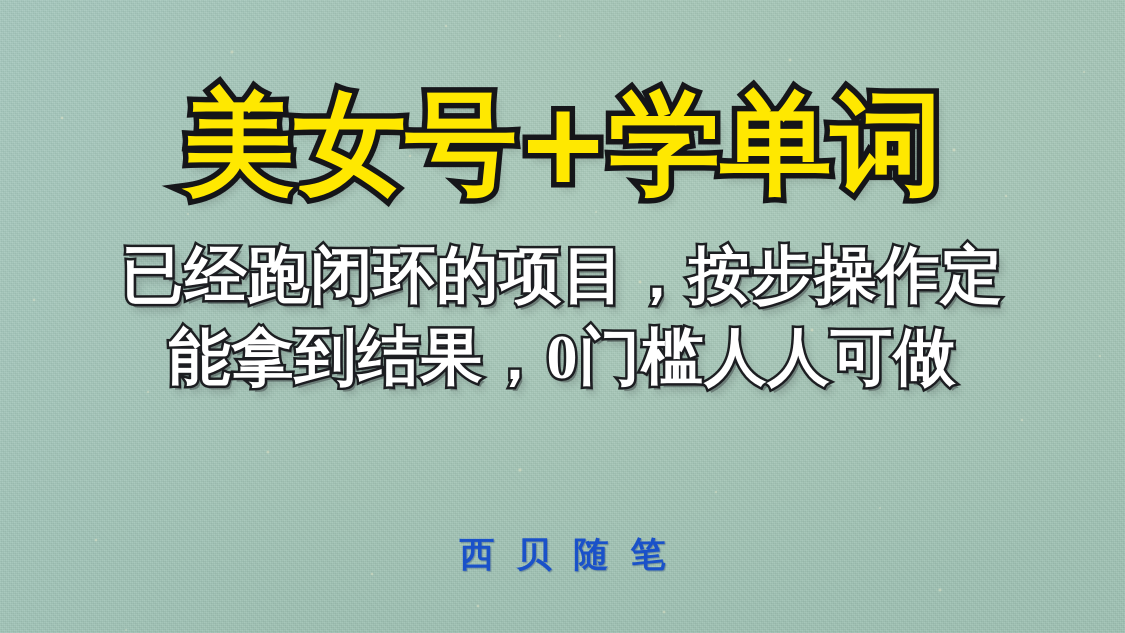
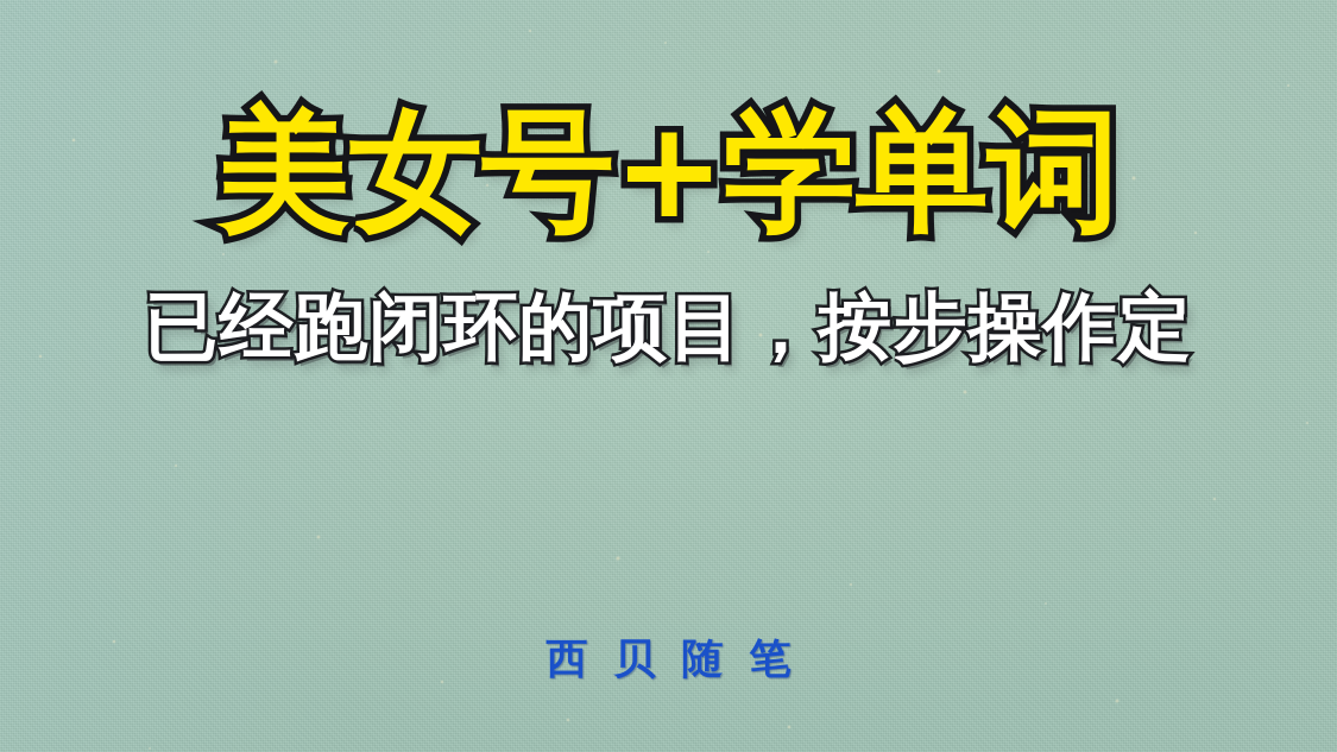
  美女号+学单词
  已经跑闭环的项目，按步操作定
- 能拿到结果，0门槛人人可做
  西贝随笔
